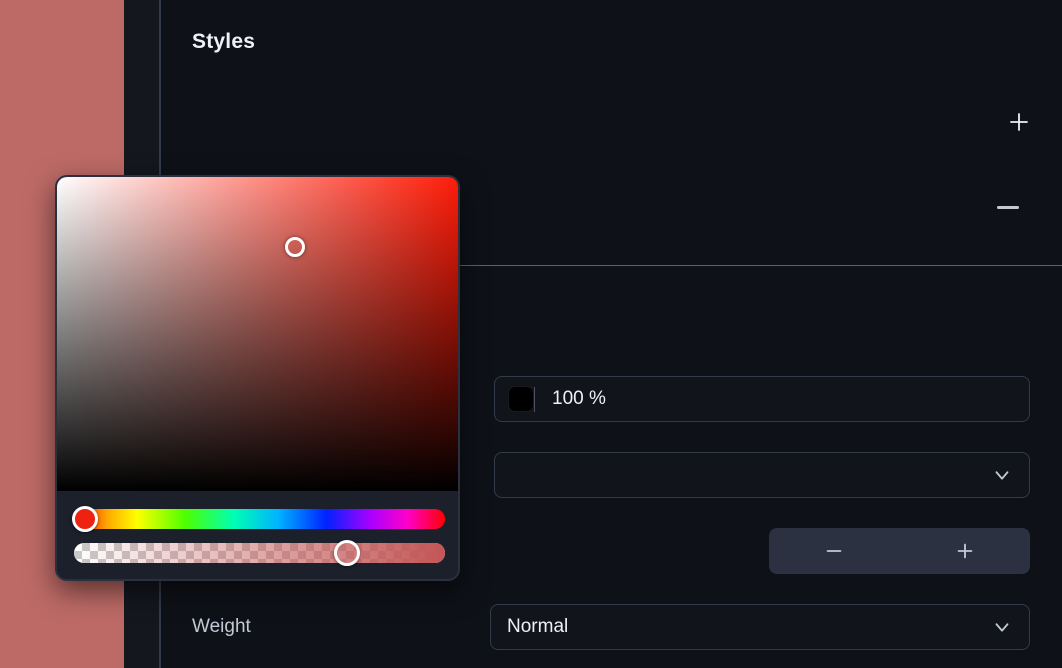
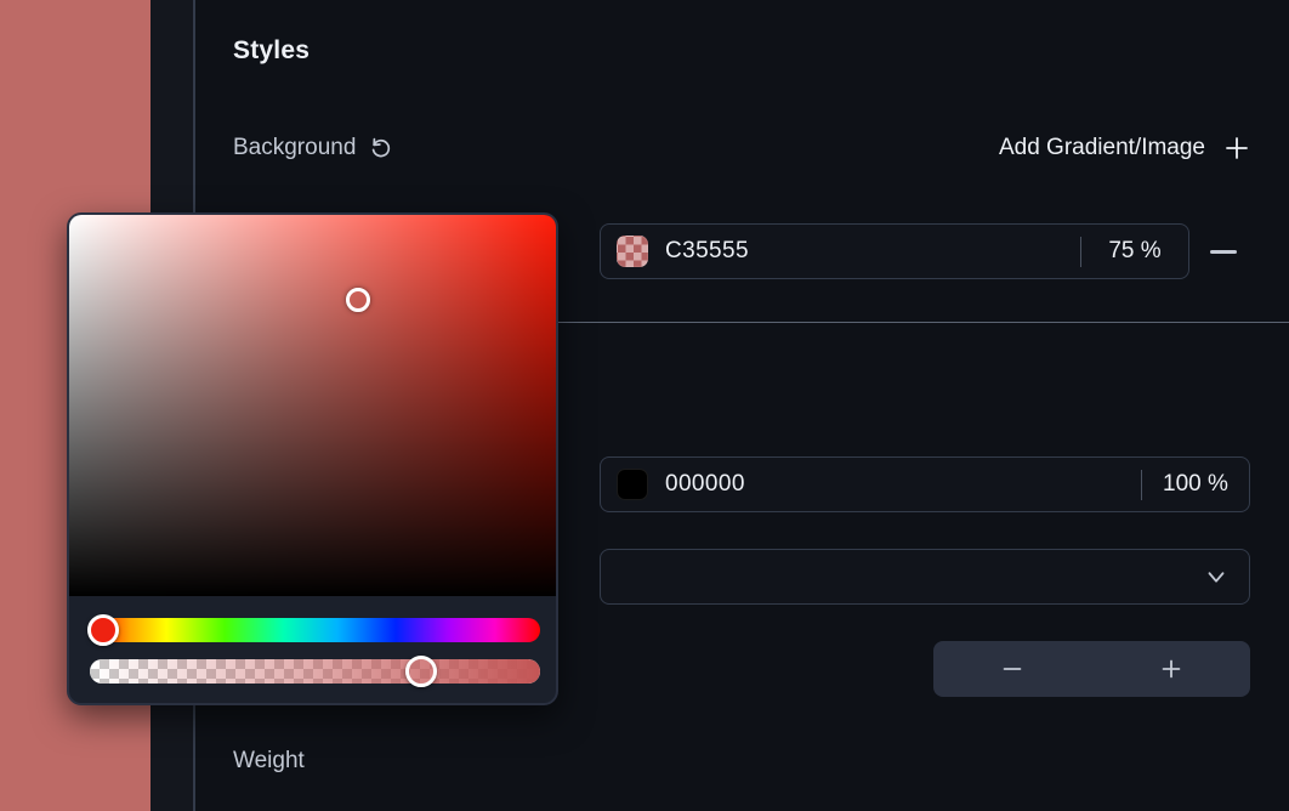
  Styles
+ Background
+ Add Gradient/Image
+ C35555
+ 75 %
+ 000000
  100 %
  Weight
- Normal
